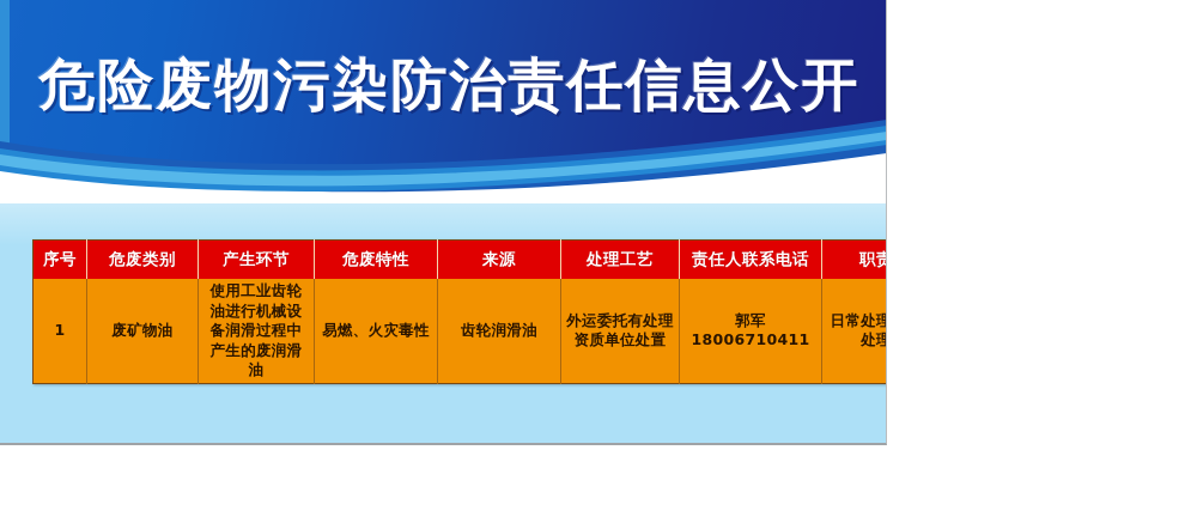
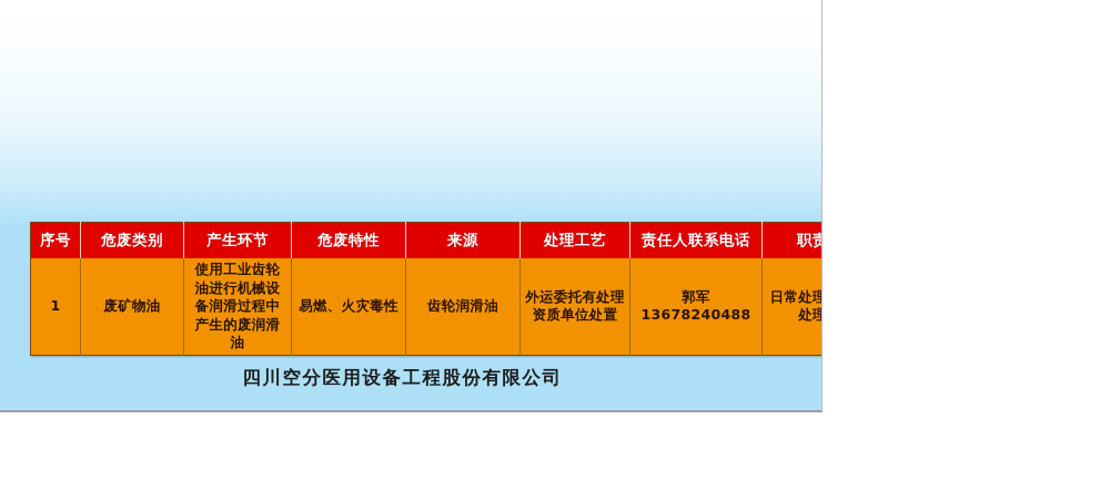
- 危险废物污染防治责任信息公开
  序号	危废类别	产生环节	危废特性	来源	处理工艺	责任人联系电话	职责
- 1	废矿物油	使用工业齿轮油进行机械设备润滑过程中产生的废润滑油	易燃、火灾毒性	齿轮润滑油	外运委托有处理资质单位处置	郭军 18006710411	日常处理处理
+ 1	废矿物油	使用工业齿轮油进行机械设备润滑过程中产生的废润滑油	易燃、火灾毒性	齿轮润滑油	外运委托有处理资质单位处置	郭军 13678240488	日常处理处理
+ 四川空分医用设备工程股份有限公司
